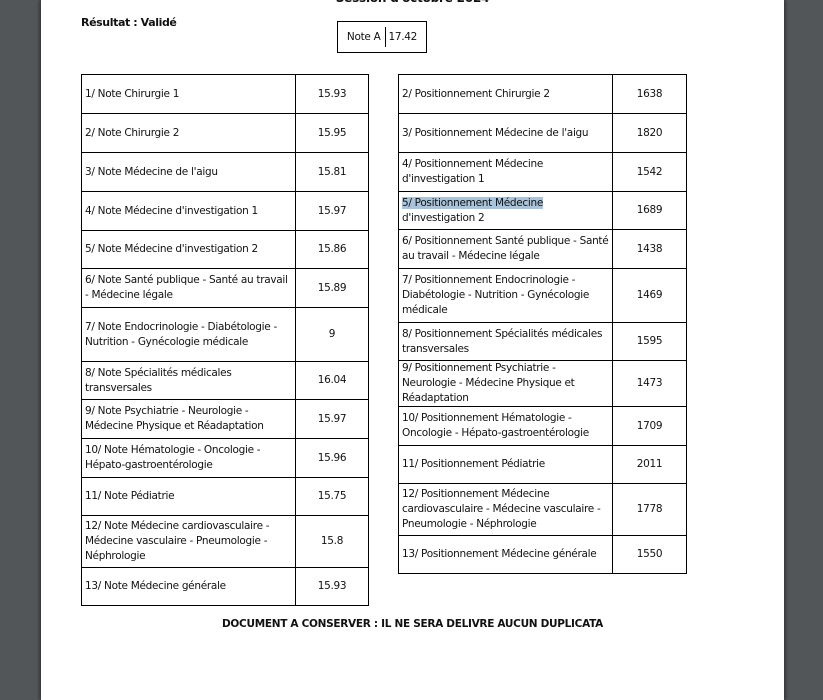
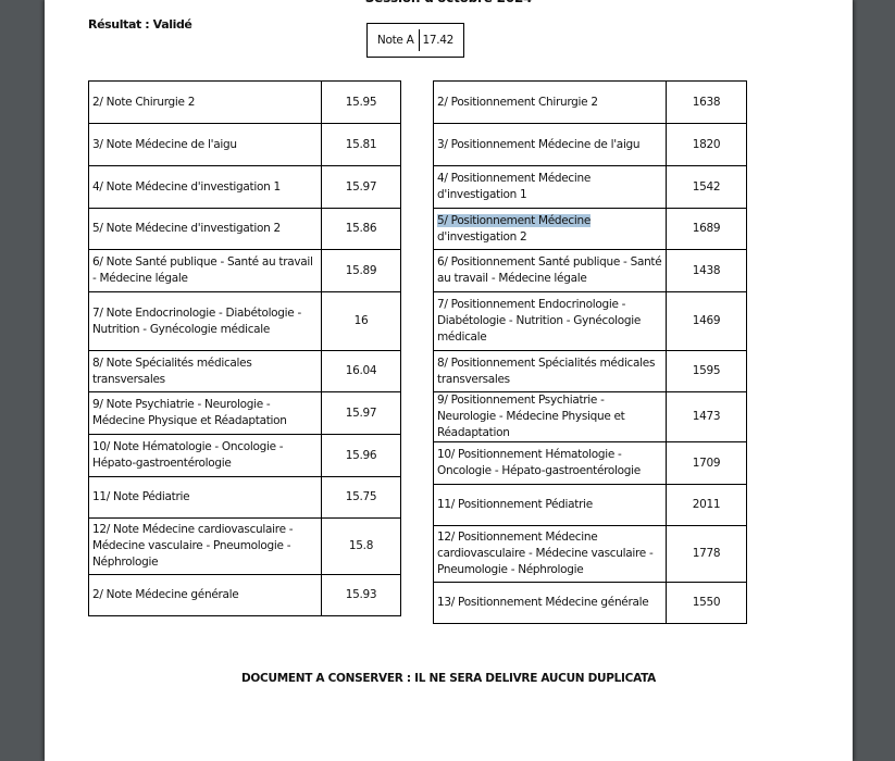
  Résultat : Validé
  Note A
  17.42
- 1/ Note Chirurgie 1	15.93
  2/ Note Chirurgie 2	15.95
  3/ Note Médecine de l'aigu	15.81
  4/ Note Médecine d'investigation 1	15.97
  5/ Note Médecine d'investigation 2	15.86
  6/ Note Santé publique - Santé au travail - Médecine légale	15.89
- 7/ Note Endocrinologie - Diabétologie - Nutrition - Gynécologie médicale	9
+ 7/ Note Endocrinologie - Diabétologie - Nutrition - Gynécologie médicale	16
  8/ Note Spécialités médicales transversales	16.04
  9/ Note Psychiatrie - Neurologie - Médecine Physique et Réadaptation	15.97
  10/ Note Hématologie - Oncologie - Hépato-gastroentérologie	15.96
  11/ Note Pédiatrie	15.75
  12/ Note Médecine cardiovasculaire - Médecine vasculaire - Pneumologie - Néphrologie	15.8
- 13/ Note Médecine générale	15.93
+ 2/ Note Médecine générale	15.93
  2/ Positionnement Chirurgie 2	1638
  3/ Positionnement Médecine de l'aigu	1820
  4/ Positionnement Médecine d'investigation 1	1542
  5/ Positionnement Médecine d'investigation 2	1689
  6/ Positionnement Santé publique - Santé au travail - Médecine légale	1438
  7/ Positionnement Endocrinologie - Diabétologie - Nutrition - Gynécologie médicale	1469
  8/ Positionnement Spécialités médicales transversales	1595
  9/ Positionnement Psychiatrie - Neurologie - Médecine Physique et Réadaptation	1473
  10/ Positionnement Hématologie - Oncologie - Hépato-gastroentérologie	1709
  11/ Positionnement Pédiatrie	2011
  12/ Positionnement Médecine cardiovasculaire - Médecine vasculaire - Pneumologie - Néphrologie	1778
  13/ Positionnement Médecine générale	1550
  DOCUMENT A CONSERVER : IL NE SERA DELIVRE AUCUN DUPLICATA
